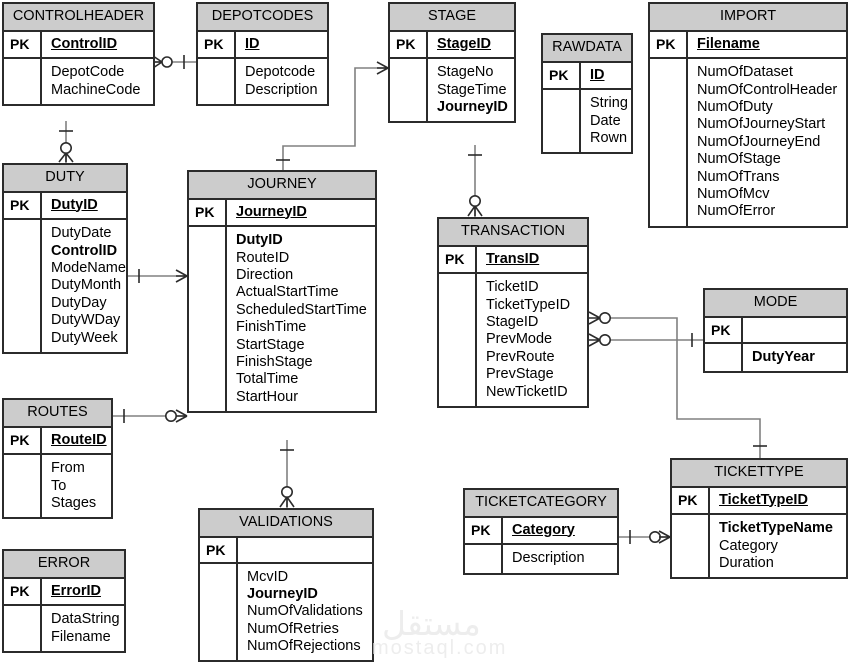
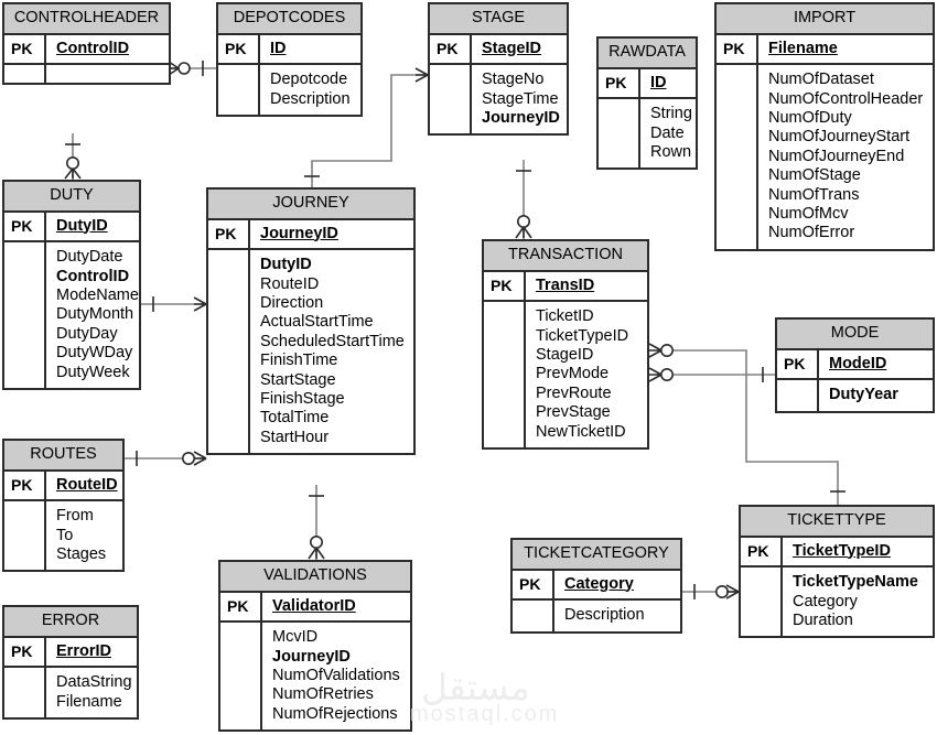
  CONTROLHEADER
  PK
  ControlID
- DepotCode
- MachineCode
  DEPOTCODES
  PK
  ID
  Depotcode
  Description
  STAGE
  PK
  StageID
  StageNo
  StageTime
  JourneyID
  RAWDATA
  PK
  ID
  String
  Date
  Rown
  IMPORT
  PK
  Filename
  NumOfDataset
  NumOfControlHeader
  NumOfDuty
  NumOfJourneyStart
  NumOfJourneyEnd
  NumOfStage
  NumOfTrans
  NumOfMcv
  NumOfError
  DUTY
  PK
  DutyID
  DutyDate
  ControlID
  ModeName
  DutyMonth
  DutyDay
  DutyWDay
  DutyWeek
  JOURNEY
  PK
  JourneyID
  DutyID
  RouteID
  Direction
  ActualStartTime
  ScheduledStartTime
  FinishTime
  StartStage
  FinishStage
  TotalTime
  StartHour
  TRANSACTION
  PK
  TransID
  TicketID
  TicketTypeID
  StageID
  PrevMode
  PrevRoute
  PrevStage
  NewTicketID
  MODE
  PK
+ ModeID
  DutyYear
  ROUTES
  PK
  RouteID
  From
  To
  Stages
  VALIDATIONS
  PK
+ ValidatorID
  McvID
  JourneyID
  NumOfValidations
  NumOfRetries
  NumOfRejections
  ERROR
  PK
  ErrorID
  DataString
  Filename
  TICKETCATEGORY
  PK
  Category
  Description
  TICKETTYPE
  PK
  TicketTypeID
  TicketTypeName
  Category
  Duration
  mostaql.com
